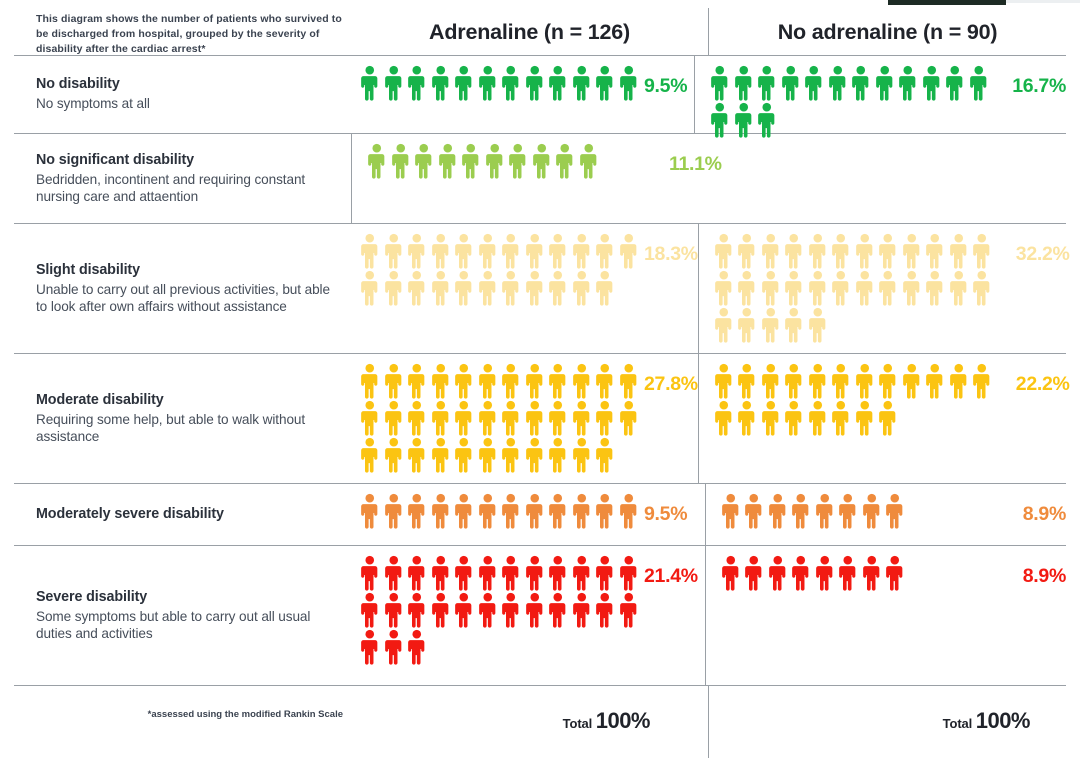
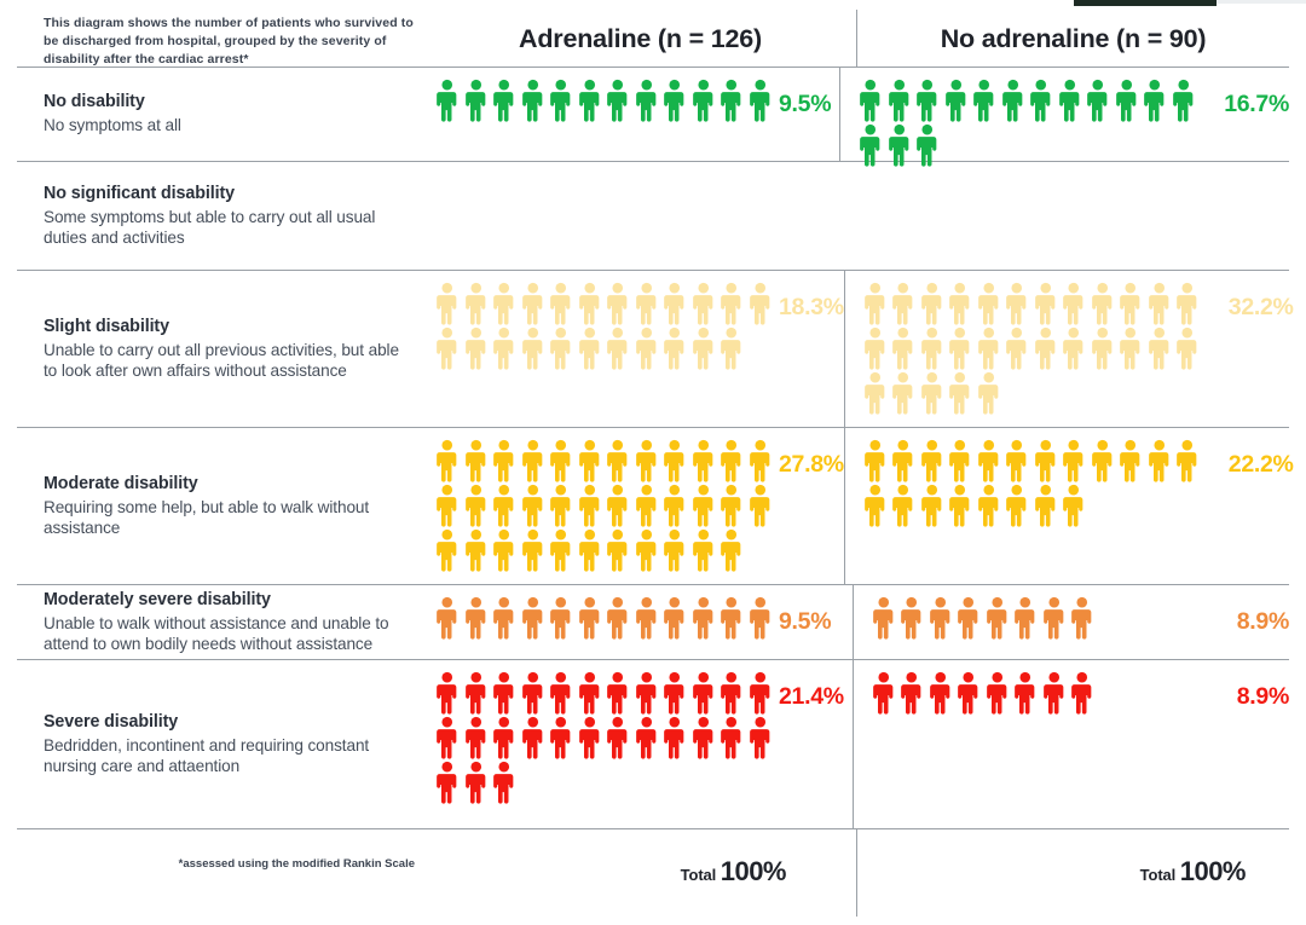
  This diagram shows the number of patients who survived to be discharged from hospital, grouped by the severity of disability after the cardiac arrest*
  Adrenaline (n = 126)
  No adrenaline (n = 90)
  No disability
  No symptoms at all
  9.5%
  16.7%
  No significant disability
- Bedridden, incontinent and requiring constant nursing care and attaention
+ Some symptoms but able to carry out all usual duties and activities
- 11.1%
  Slight disability
  Unable to carry out all previous activities, but able to look after own affairs without assistance
  18.3%
  32.2%
  Moderate disability
  Requiring some help, but able to walk without assistance
  27.8%
  22.2%
  Moderately severe disability
+ Unable to walk without assistance and unable to attend to own bodily needs without assistance
  9.5%
  8.9%
  Severe disability
- Some symptoms but able to carry out all usual duties and activities
+ Bedridden, incontinent and requiring constant nursing care and attaention
  21.4%
  8.9%
  *assessed using the modified Rankin Scale
  Total 100%
  Total 100%
